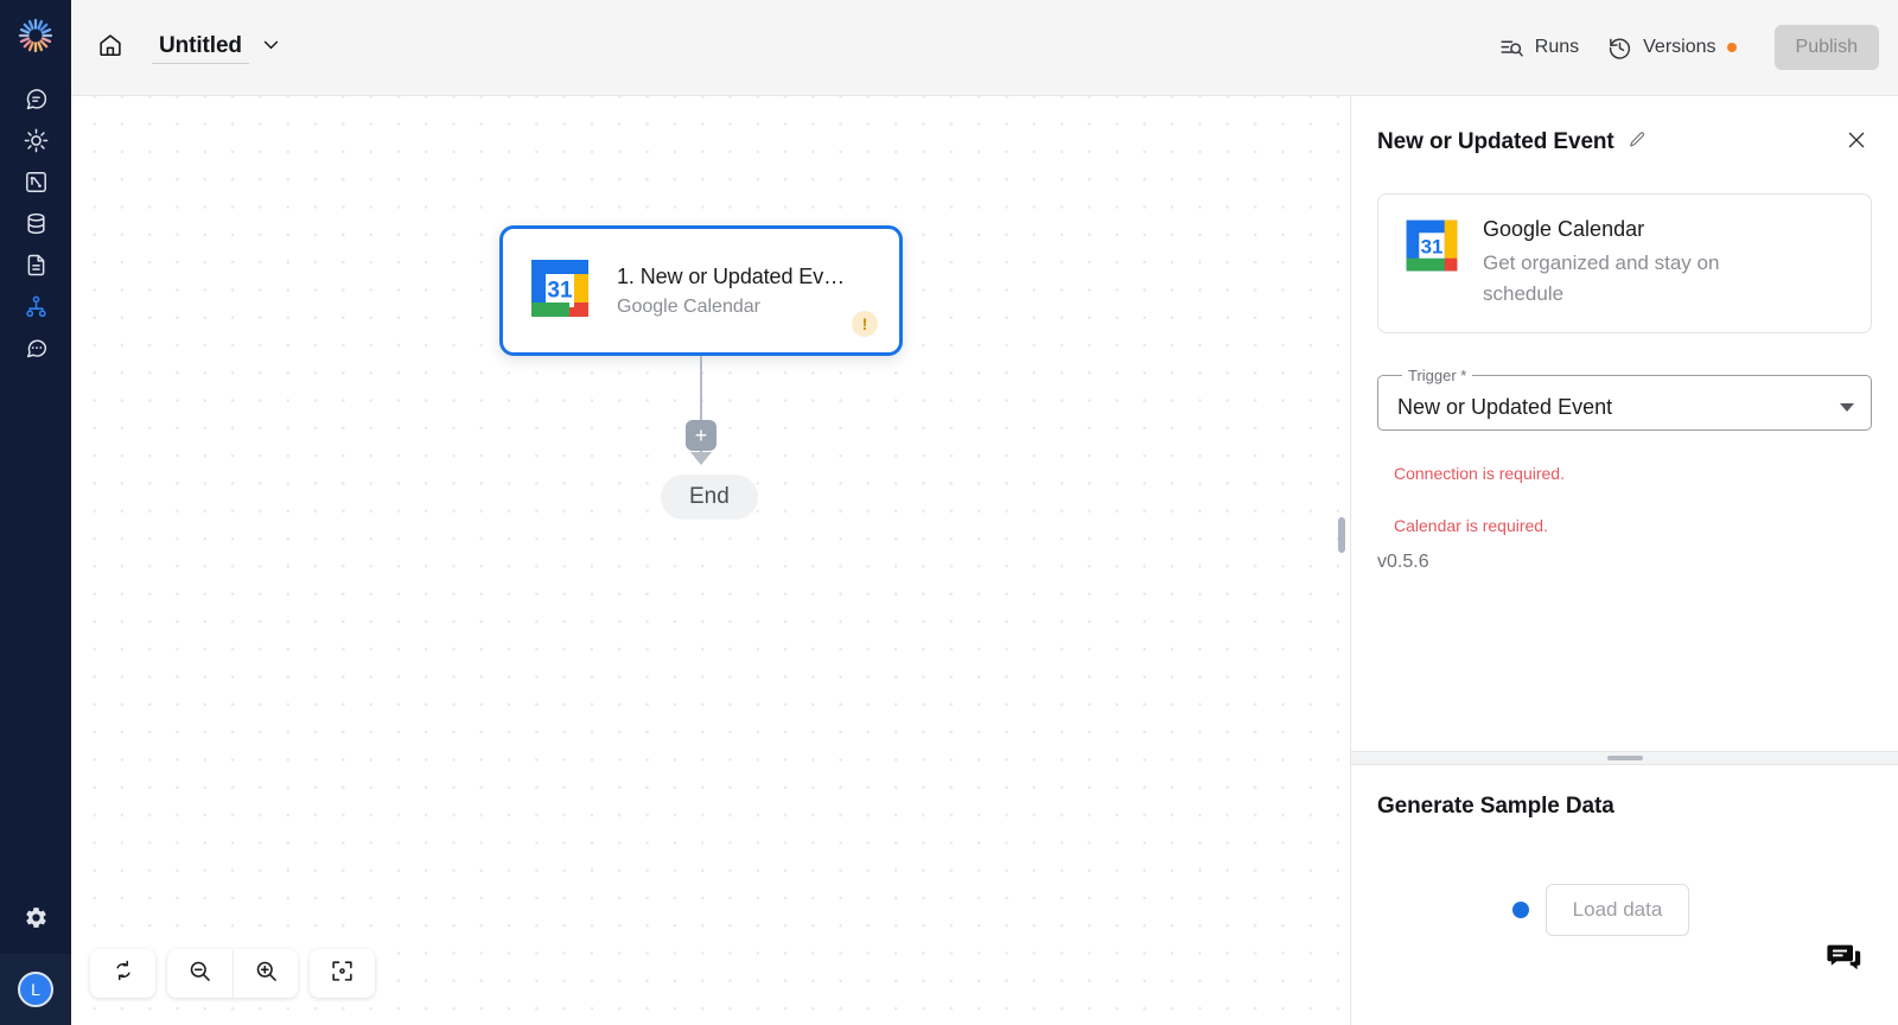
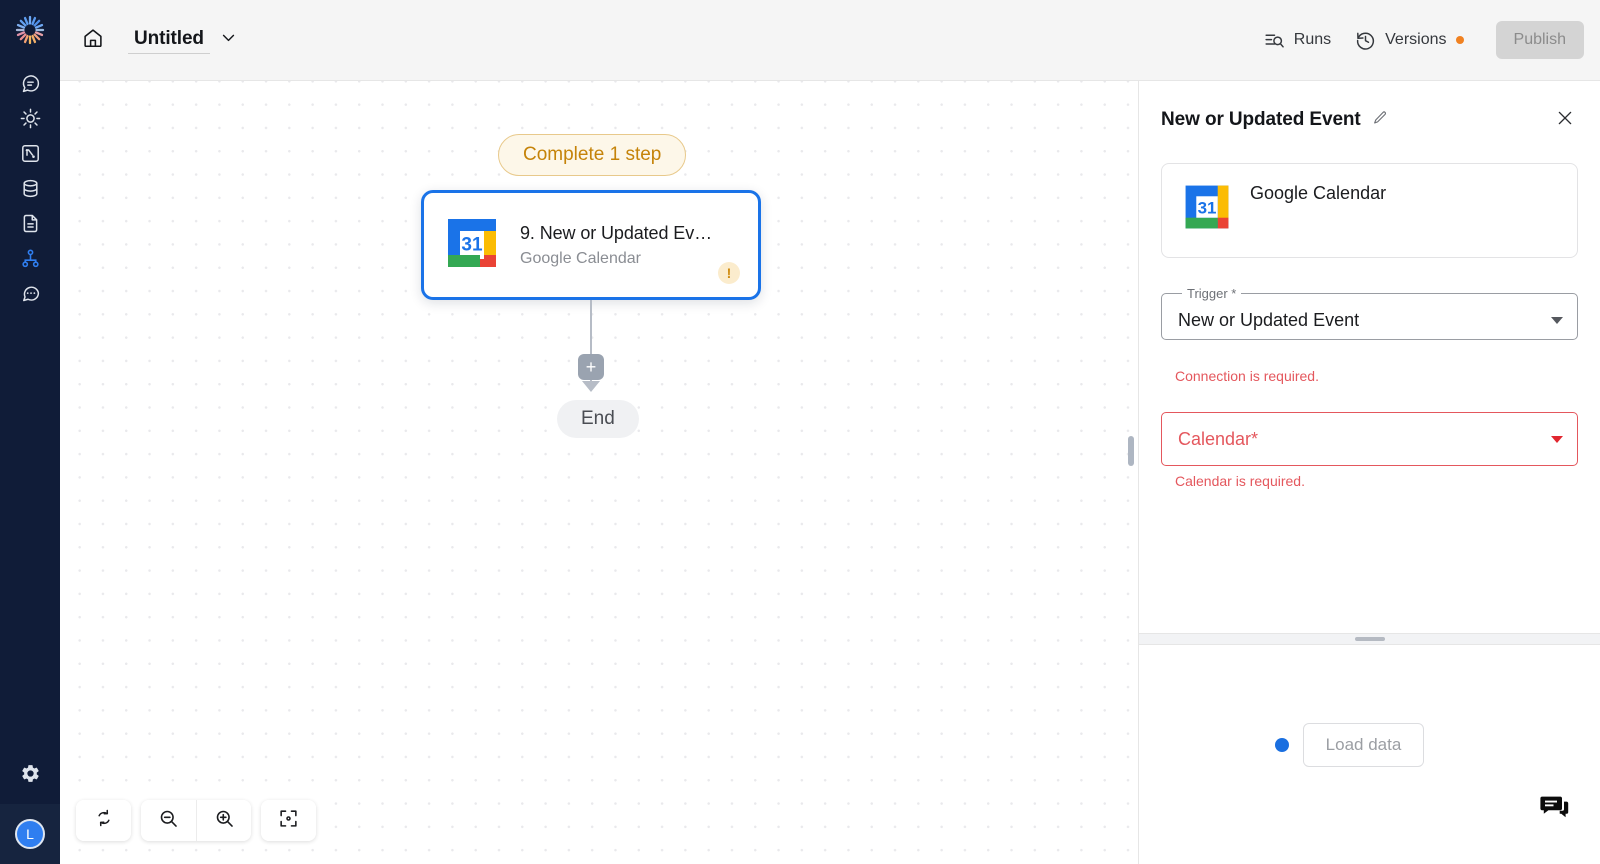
  L
  Untitled
  Runs
  Versions
  Publish
+ Complete 1 step
  31
- 1. New or Updated Ev…
+ 9. New or Updated Ev…
  Google Calendar
  !
  +
  End
  New or Updated Event
  31
  Google Calendar
- Get organized and stay on schedule
  Trigger *
  New or Updated Event
  Connection is required.
+ Calendar*
  Calendar is required.
- v0.5.6
- Generate Sample Data
  Load data
